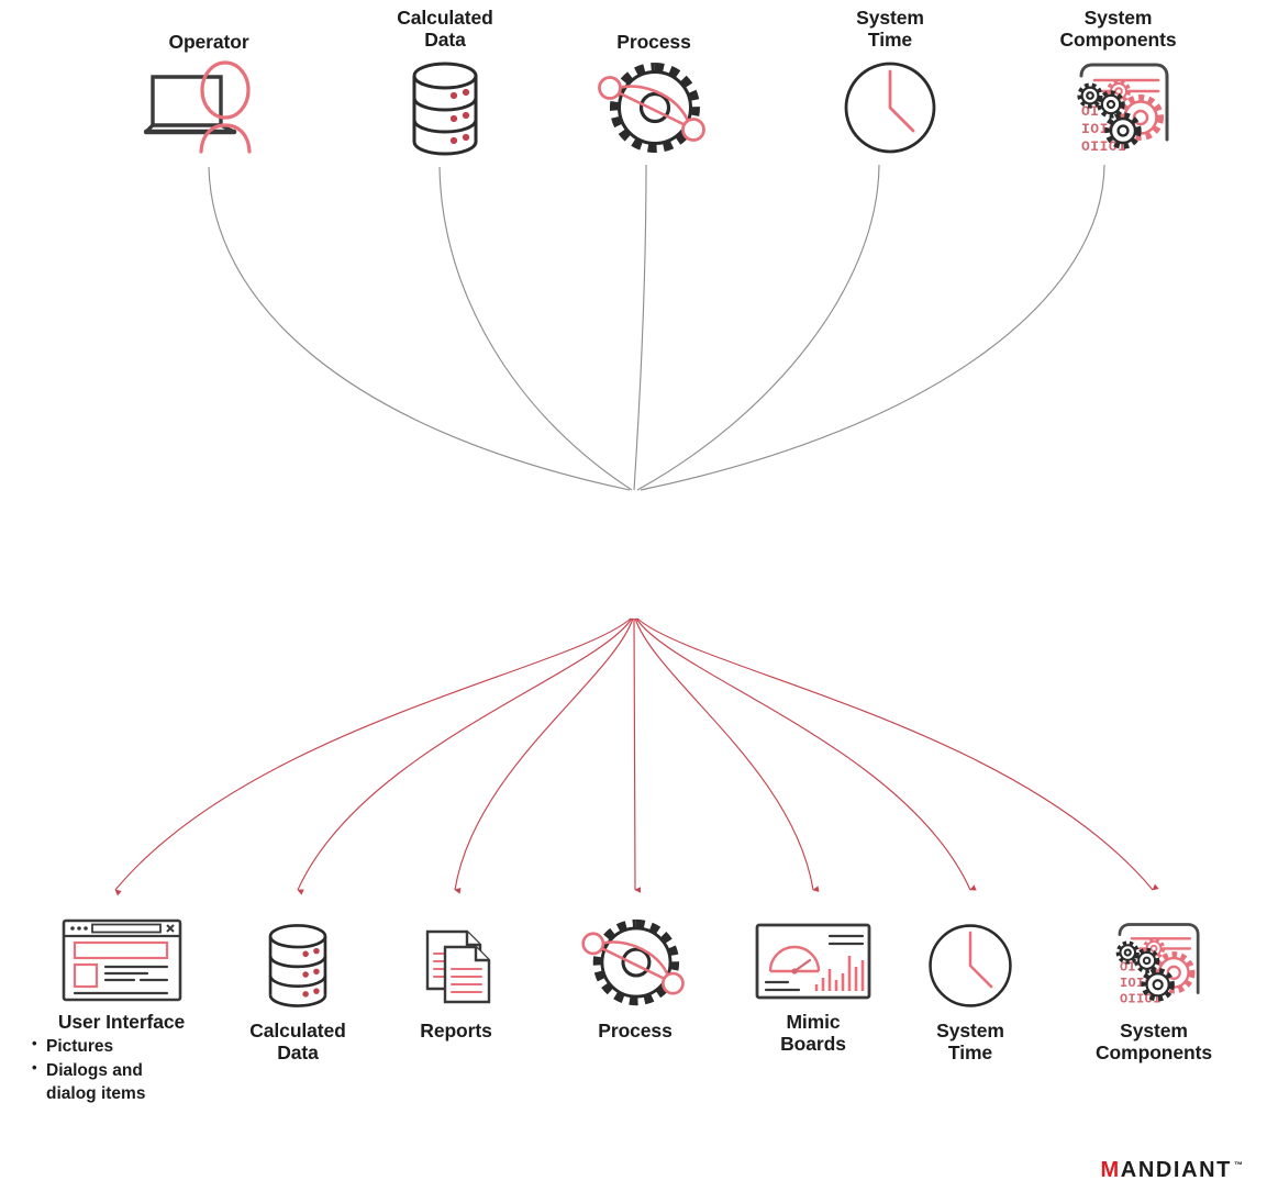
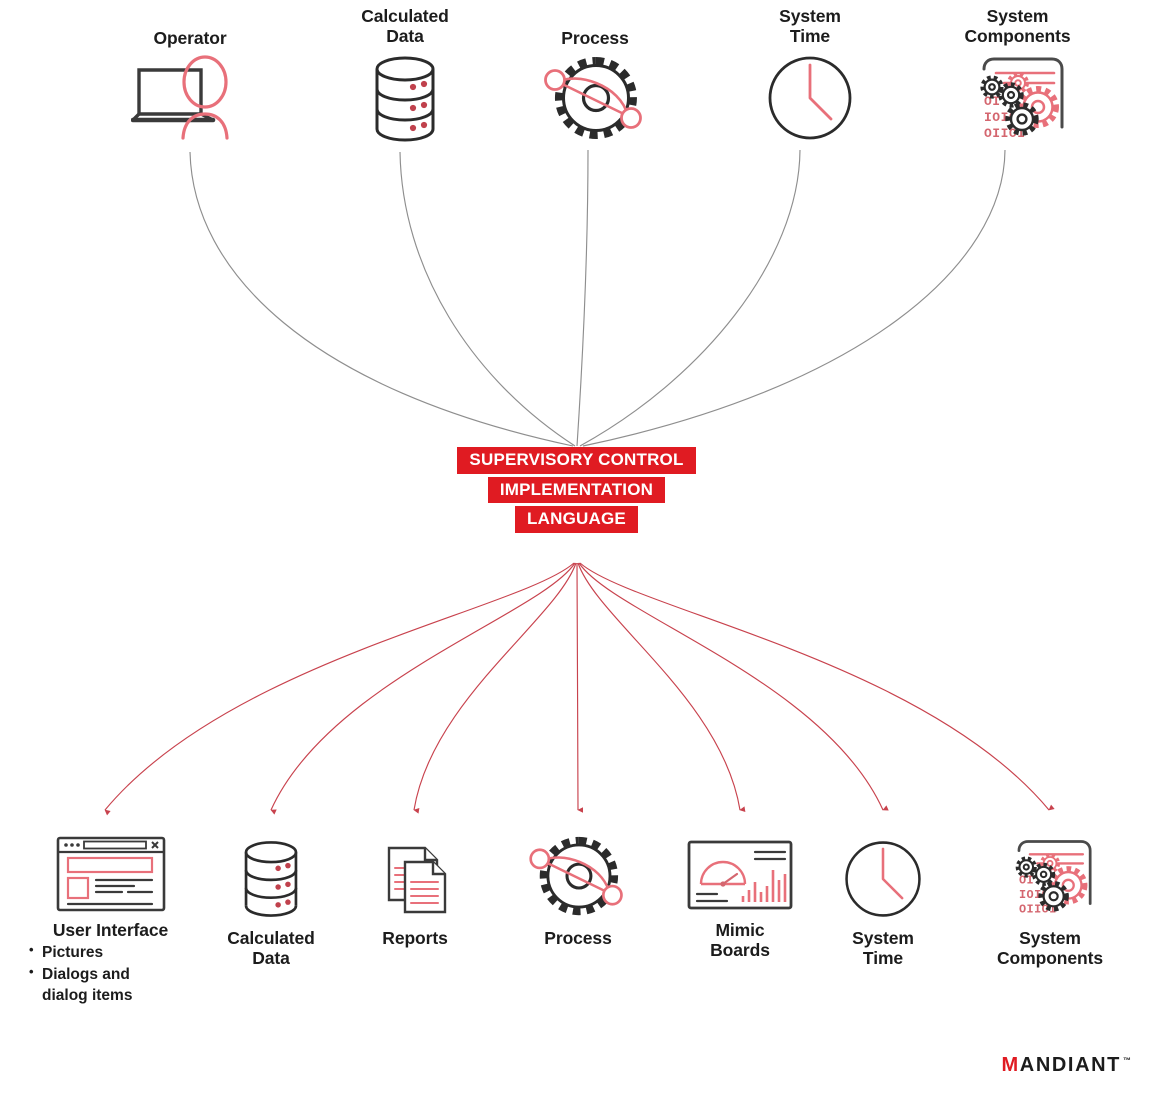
  Operator
  Calculated
  Data
  Process
  System
  Time
  System
  Components
  OI
  IOI
  OIIOI
+ SUPERVISORY CONTROL
+ IMPLEMENTATION
+ LANGUAGE
  User Interface
  Pictures
  Dialogs and
  dialog items
  Calculated
  Data
  Reports
  Process
  Mimic
  Boards
  System
  Time
  OI
  IOI
  OIIOI
  System
  Components
  M
  ANDIANT
  ™
